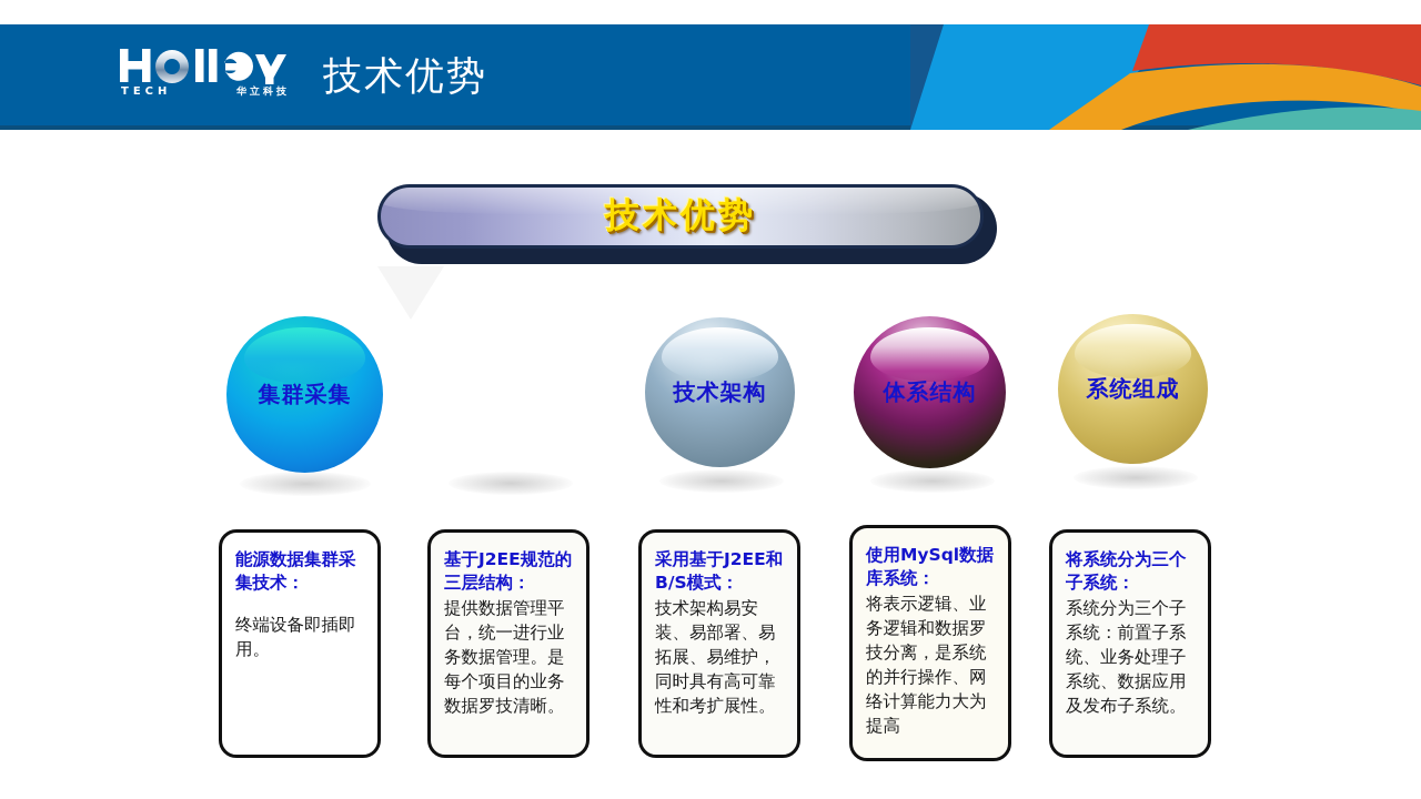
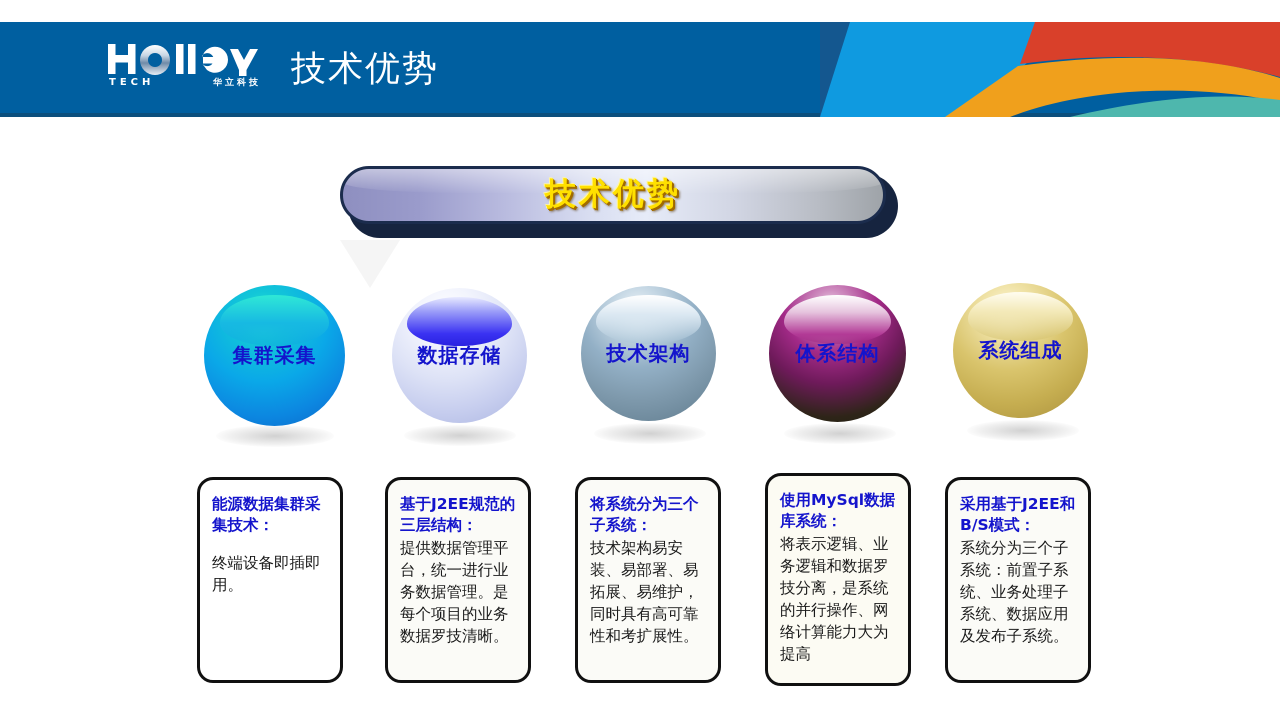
  TECH
  华立科技
  技术优势
  技术优势
  集群采集
+ 数据存储
  技术架构
  体系结构
  系统组成
  能源数据集群采集技术：
  终端设备即插即用。
  基于J2EE规范的三层结构：
  提供数据管理平台，统一进行业务数据管理。是每个项目的业务数据罗技清晰。
- 采用基于J2EE和B/S模式：
+ 将系统分为三个子系统：
  技术架构易安装、易部署、易拓展、易维护，同时具有高可靠性和考扩展性。
  使用MySql数据库系统：
  将表示逻辑、业务逻辑和数据罗技分离，是系统的并行操作、网络计算能力大为提高
- 将系统分为三个子系统：
+ 采用基于J2EE和B/S模式：
  系统分为三个子系统：前置子系统、业务处理子系统、数据应用及发布子系统。
